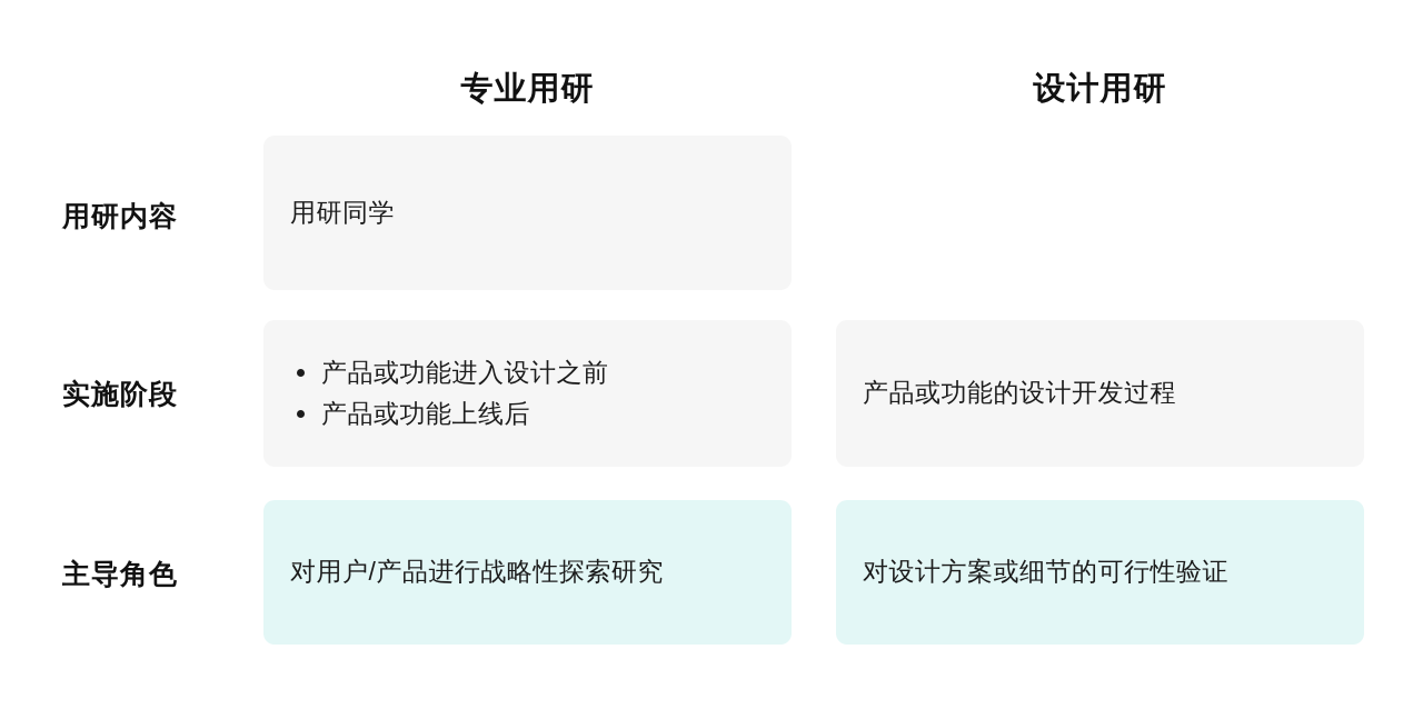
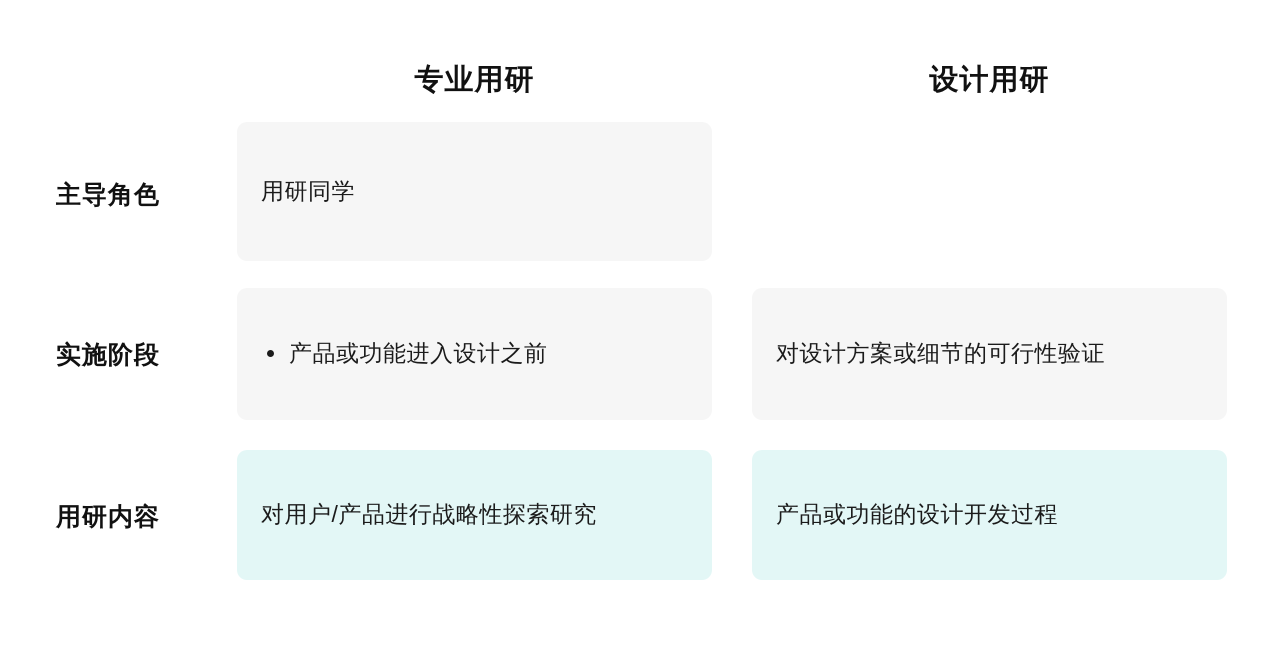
  专业用研
  设计用研
- 用研内容
+ 主导角色
  实施阶段
- 主导角色
+ 用研内容
  用研同学
  产品或功能进入设计之前
- 产品或功能上线后
- 产品或功能的设计开发过程
+ 对设计方案或细节的可行性验证
  对用户/产品进行战略性探索研究
- 对设计方案或细节的可行性验证
+ 产品或功能的设计开发过程
